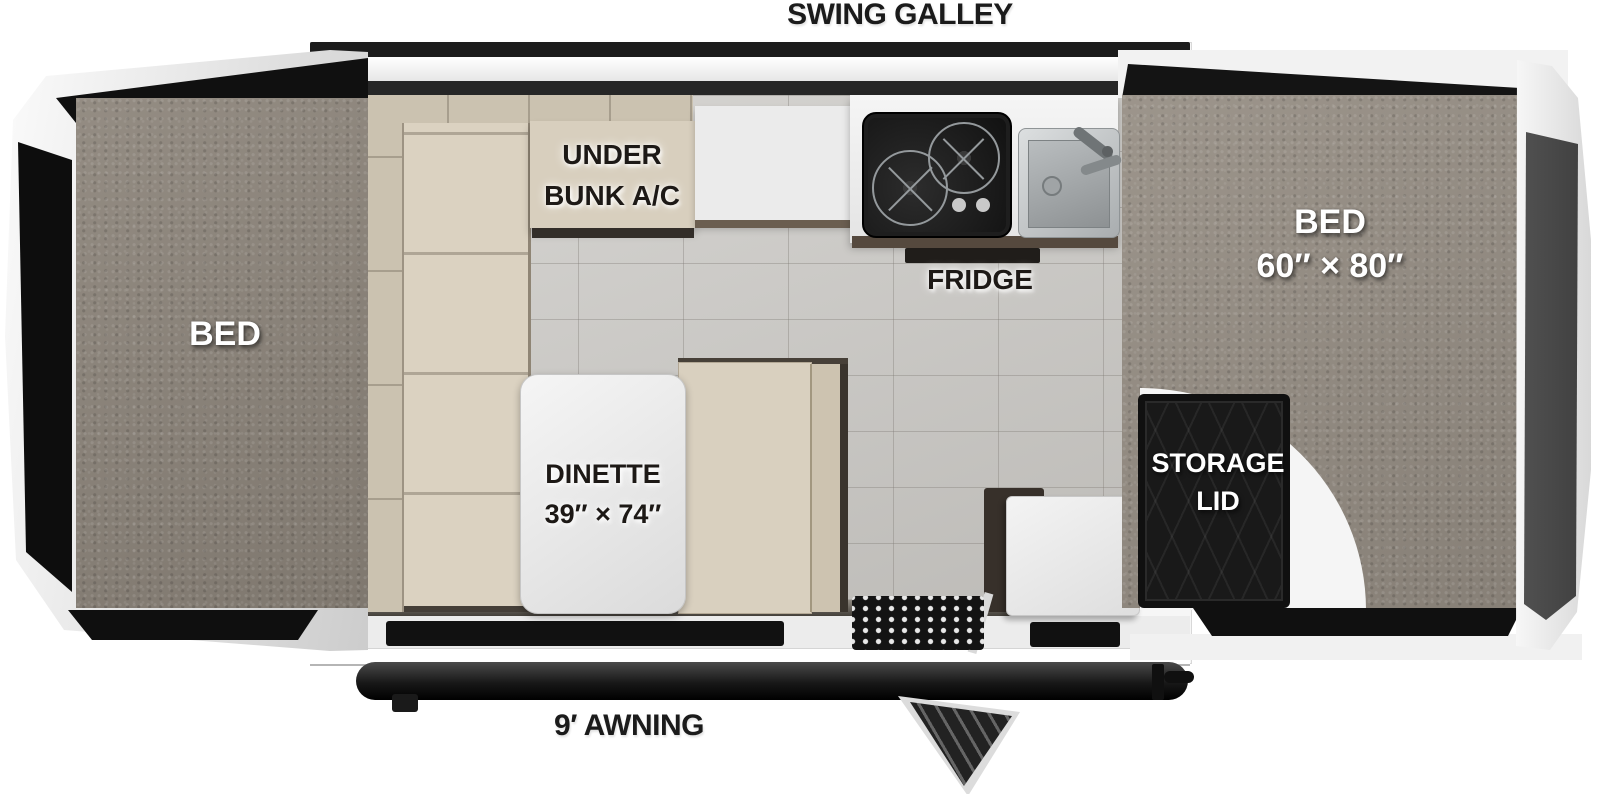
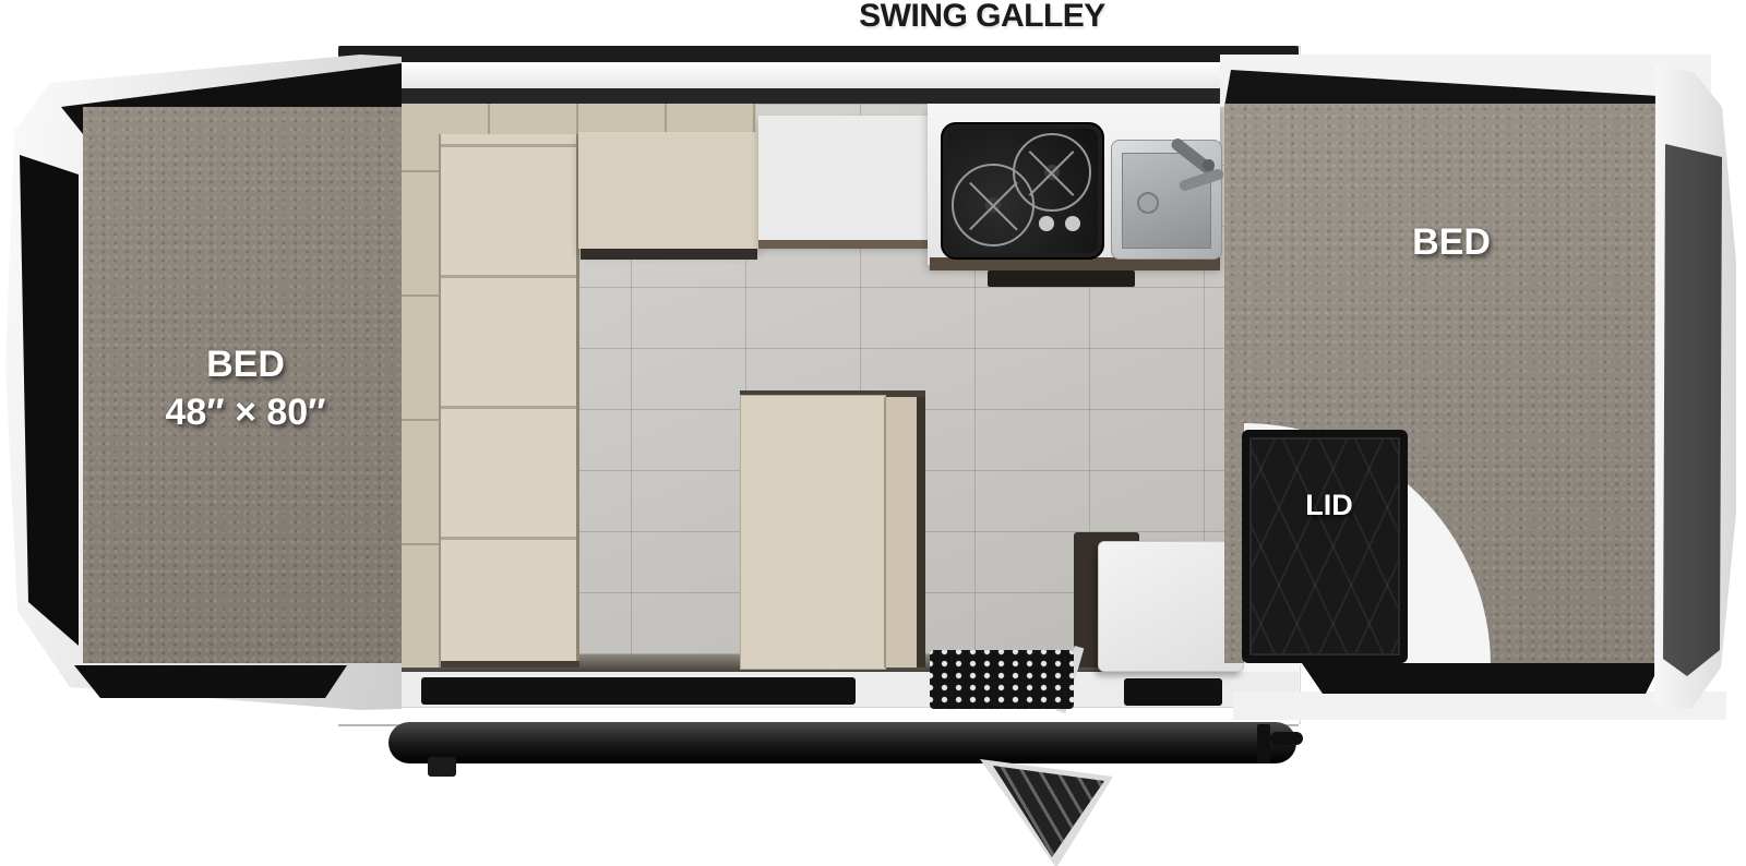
  SWING GALLEY
- 9′ AWNING
- UNDER
- BUNK A/C
- FRIDGE
- DINETTE
- 39″ × 74″
  BED
+ 48″ × 80″
  BED
- 60″ × 80″
- STORAGE
  LID
